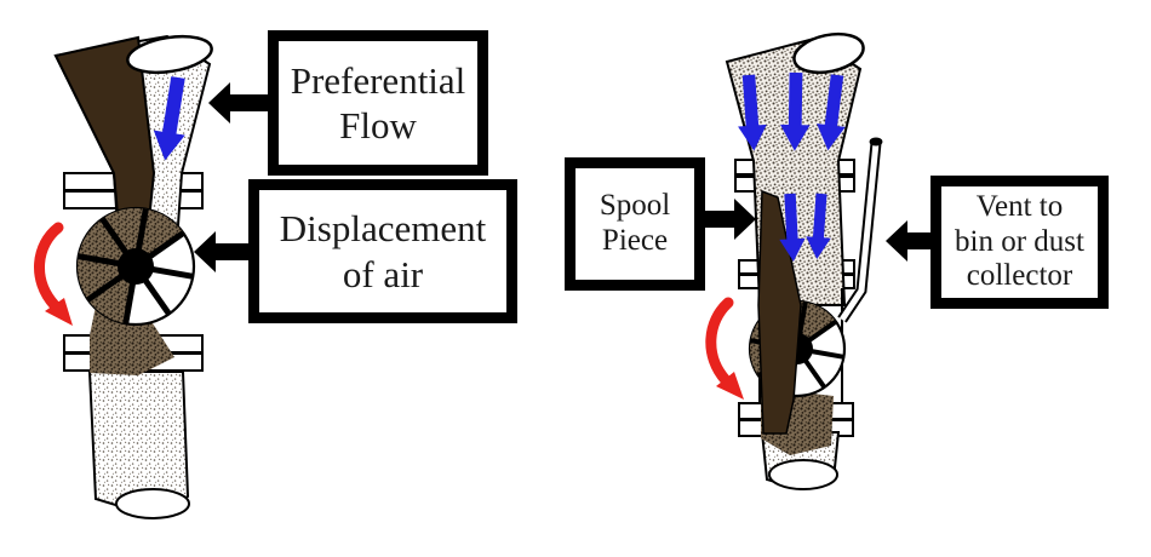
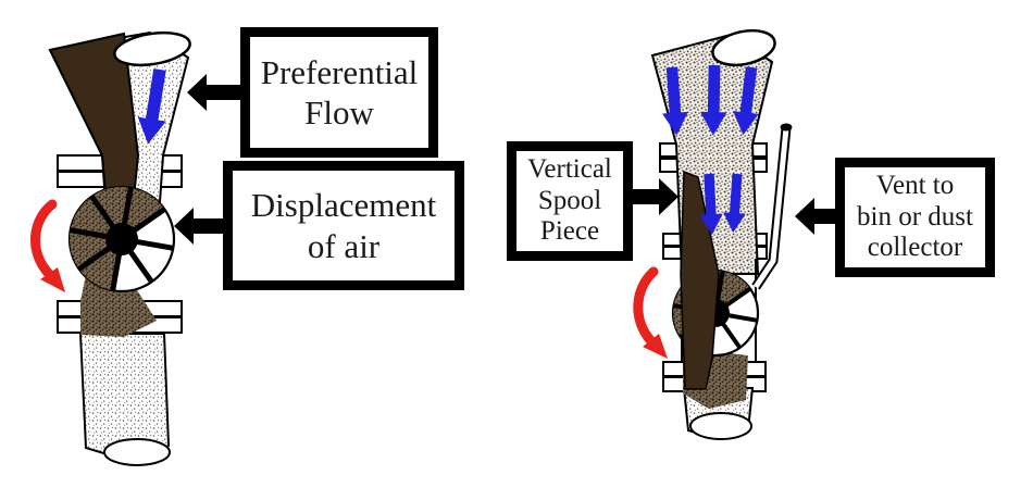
  Preferential
  Flow
  Displacement
  of air
+ Vertical
  Spool
  Piece
  Vent to
  bin or dust
  collector
